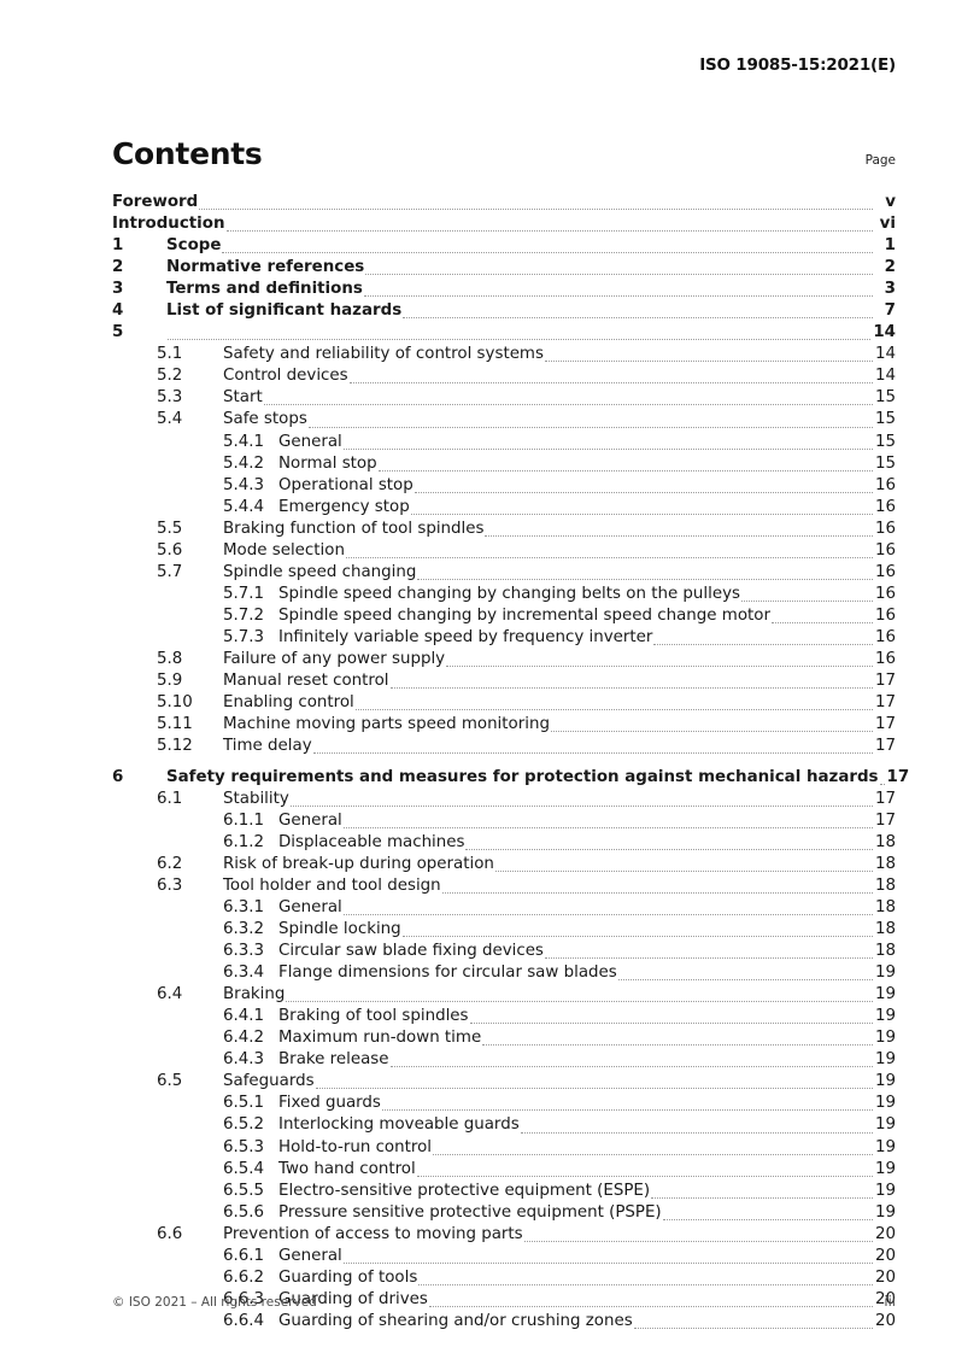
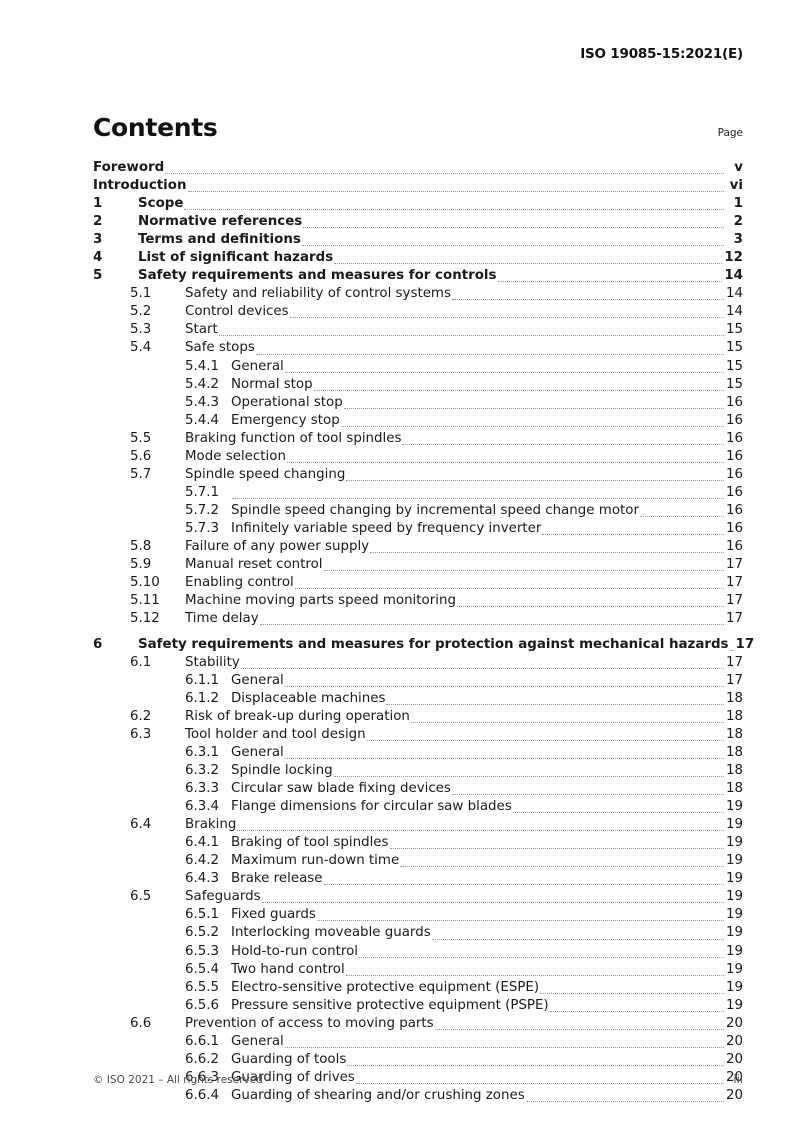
  ISO 19085-15:2021(E)
  Contents
  Page
  Foreword
  v
  Introduction
  vi
  1
  Scope
  1
  2
  Normative references
  2
  3
  Terms and definitions
  3
  4
  List of significant hazards
- 7
+ 12
  5
+ Safety requirements and measures for controls
  14
  5.1
  Safety and reliability of control systems
  14
  5.2
  Control devices
  14
  5.3
  Start
  15
  5.4
  Safe stops
  15
  5.4.1
  General
  15
  5.4.2
  Normal stop
  15
  5.4.3
  Operational stop
  16
  5.4.4
  Emergency stop
  16
  5.5
  Braking function of tool spindles
  16
  5.6
  Mode selection
  16
  5.7
  Spindle speed changing
  16
  5.7.1
- Spindle speed changing by changing belts on the pulleys
  16
  5.7.2
  Spindle speed changing by incremental speed change motor
  16
  5.7.3
  Infinitely variable speed by frequency inverter
  16
  5.8
  Failure of any power supply
  16
  5.9
  Manual reset control
  17
  5.10
  Enabling control
  17
  5.11
  Machine moving parts speed monitoring
  17
  5.12
  Time delay
  17
  6
  Safety requirements and measures for protection against mechanical hazards
  17
  6.1
  Stability
  17
  6.1.1
  General
  17
  6.1.2
  Displaceable machines
  18
  6.2
  Risk of break-up during operation
  18
  6.3
  Tool holder and tool design
  18
  6.3.1
  General
  18
  6.3.2
  Spindle locking
  18
  6.3.3
  Circular saw blade fixing devices
  18
  6.3.4
  Flange dimensions for circular saw blades
  19
  6.4
  Braking
  19
  6.4.1
  Braking of tool spindles
  19
  6.4.2
  Maximum run-down time
  19
  6.4.3
  Brake release
  19
  6.5
  Safeguards
  19
  6.5.1
  Fixed guards
  19
  6.5.2
  Interlocking moveable guards
  19
  6.5.3
  Hold-to-run control
  19
  6.5.4
  Two hand control
  19
  6.5.5
  Electro-sensitive protective equipment (ESPE)
  19
  6.5.6
  Pressure sensitive protective equipment (PSPE)
  19
  6.6
  Prevention of access to moving parts
  20
  6.6.1
  General
  20
  6.6.2
  Guarding of tools
  20
  6.6.3
  Guarding of drives
  20
  6.6.4
  Guarding of shearing and/or crushing zones
  20
  © ISO 2021 – All rights reserved
  iii
